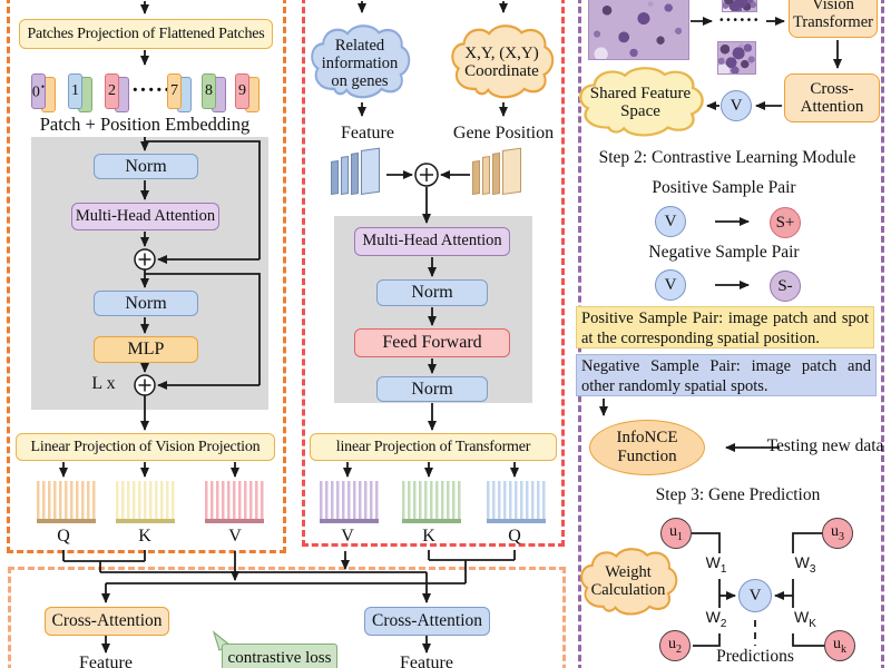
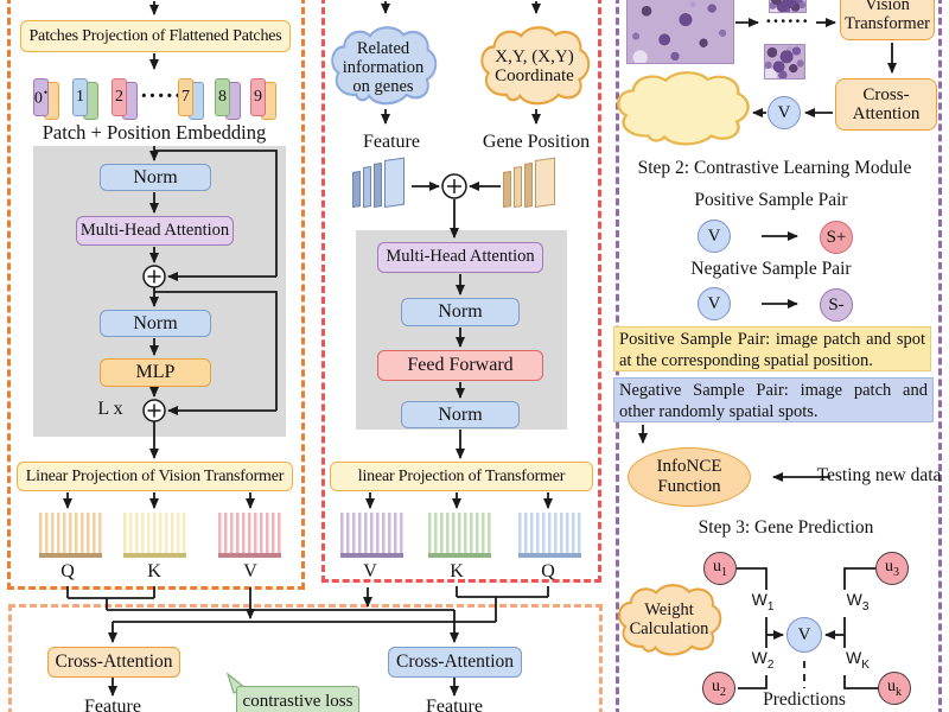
  Patches Projection of Flattened Patches
  0•
  1
  2
  7
  8
  9
  Patch + Position Embedding
  Norm
  Multi-Head Attention
  Norm
  MLP
  L x
- Linear Projection of Vision Projection
+ Linear Projection of Vision Transformer
  Q
  K
  V
  Related information on genes
  X,Y, (X,Y) Coordinate
  Feature
  Gene Position
  Multi-Head Attention
  Norm
  Feed Forward
  Norm
  linear Projection of Transformer
  V
  K
  Q
  Cross-Attention
  Cross-Attention
  Feature
  Feature
  contrastive loss
  ······
  Vision Transformer
  Cross-Attention
  V
- Shared Feature Space
  Step 2: Contrastive Learning Module
  Positive Sample Pair
  V
  S+
  Negative Sample Pair
  V
  S-
  Positive Sample Pair: image patch and spot at the corresponding spatial position.
  Negative Sample Pair: image patch and other randomly spatial spots.
  InfoNCE
  Function
  Testing new data
  Step 3: Gene Prediction
  Weight Calculation
  u1
  u3
  u2
  uk
  V
  W1
  W2
  W3
  WK
  Predictions
